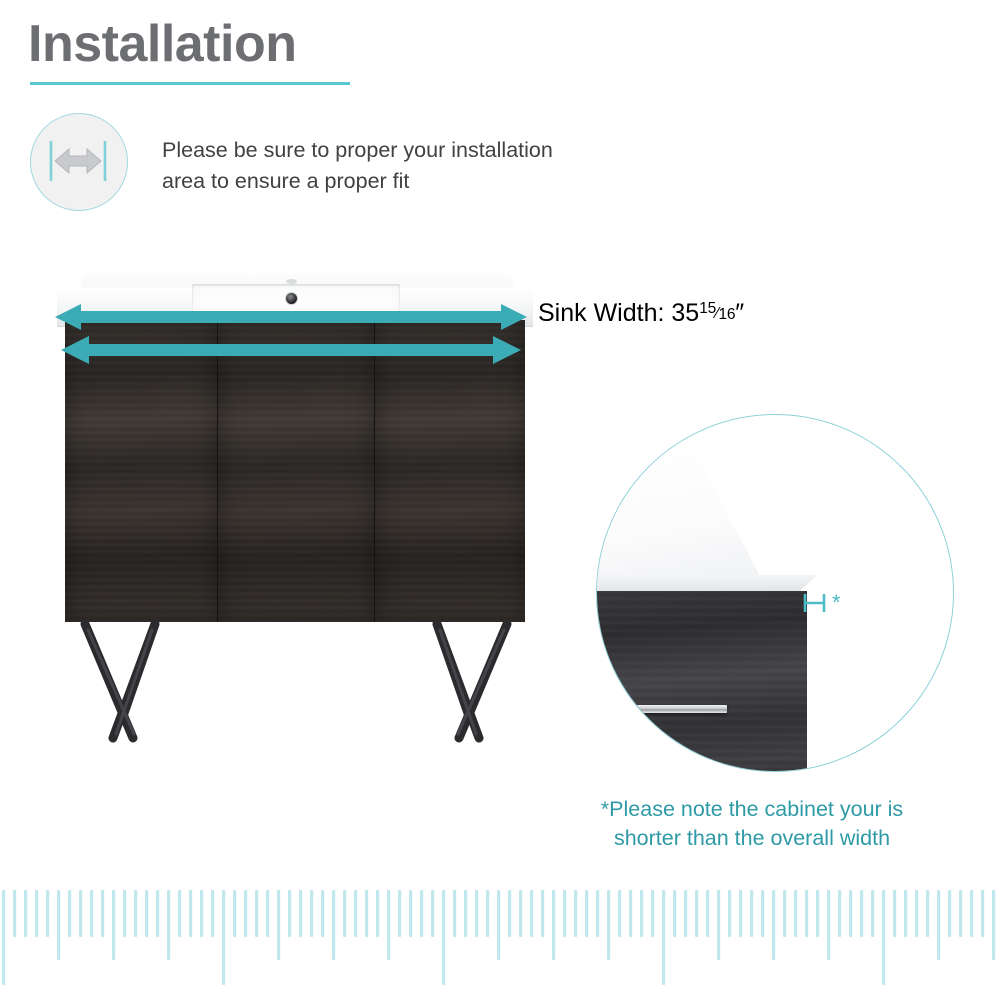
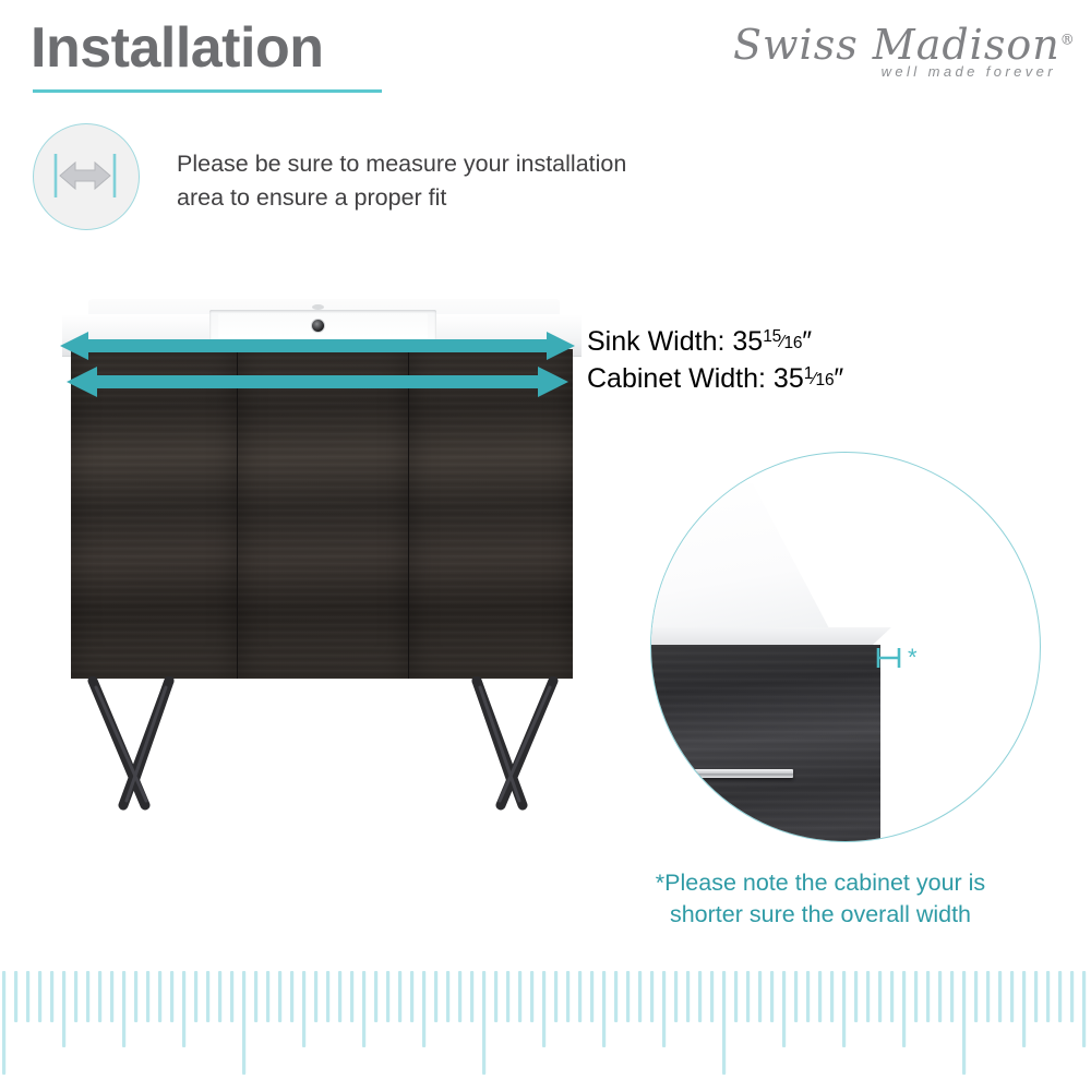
  Installation
+ Swiss Madison®
+ well made forever
- Please be sure to proper your installation area to ensure a proper fit
+ Please be sure to measure your installation area to ensure a proper fit
  Sink Width: 3515⁄16″
+ Cabinet Width: 351⁄16″
  *
  *Please note the cabinet your is
- shorter than the overall width
+ shorter sure the overall width
